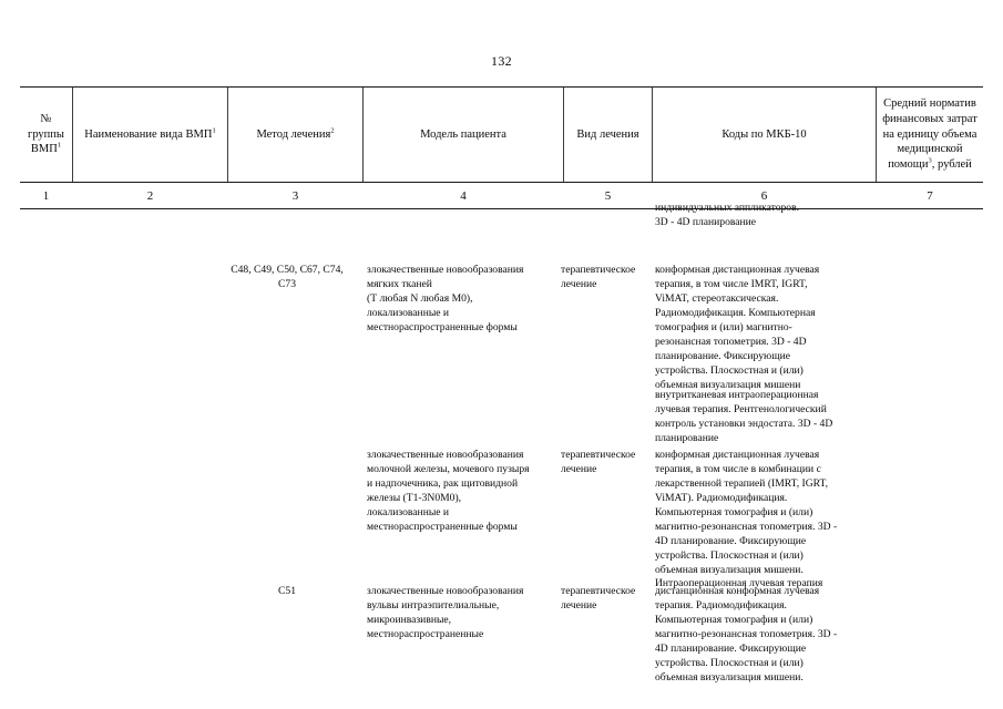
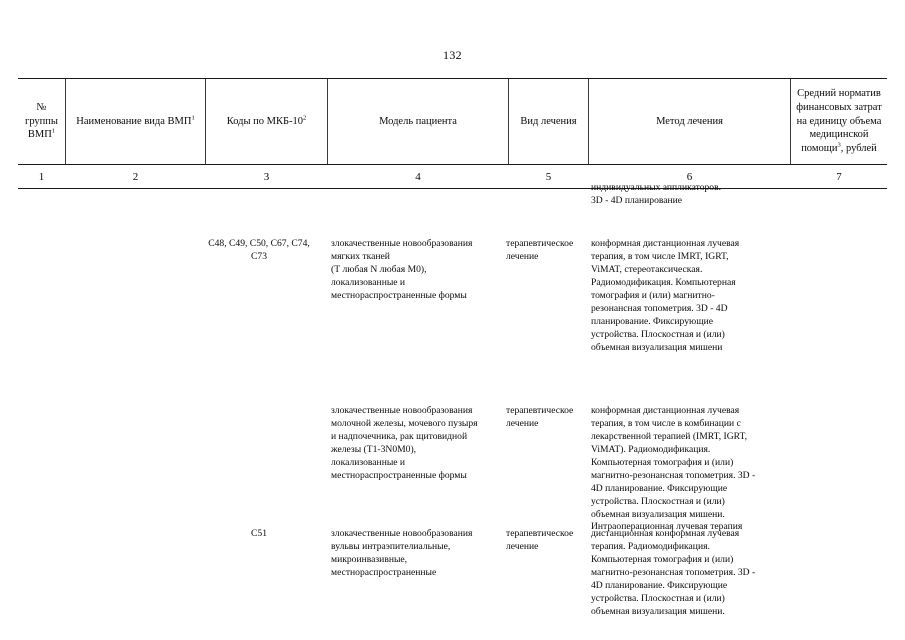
  132
  № группы ВМП
  Наименование вида ВМП
- Метод лечения
+ Коды по МКБ-10
  Модель пациента
  Вид лечения
- Коды по МКБ-10
+ Метод лечения
  Средний норматив финансовых затрат на единицу объема медицинской помощи , рублей
  1
  2
  3
  4
  5
  6
  7
  индивидуальных аппликаторов.
  3D - 4D планирование
  C48, C49, C50, C67, C74,
  C73
  злокачественные новообразования
  мягких тканей
  (Т любая N любая М0),
  локализованные и
  местнораспространенные формы
  терапевтическое
  лечение
  конформная дистанционная лучевая
  терапия, в том числе IMRT, IGRT,
  ViMAT, стереотаксическая.
  Радиомодификация. Компьютерная
  томография и (или) магнитно-
  резонансная топометрия. 3D - 4D
  планирование. Фиксирующие
  устройства. Плоскостная и (или)
  объемная визуализация мишени
- внутритканевая интраоперационная
- лучевая терапия. Рентгенологический
- контроль установки эндостата. 3D - 4D
- планирование
  злокачественные новообразования
  молочной железы, мочевого пузыря
  и надпочечника, рак щитовидной
  железы (Т1-3N0M0),
  локализованные и
  местнораспространенные формы
  терапевтическое
  лечение
  конформная дистанционная лучевая
  терапия, в том числе в комбинации с
  лекарственной терапией (IMRT, IGRT,
  ViMAT). Радиомодификация.
  Компьютерная томография и (или)
  магнитно-резонансная топометрия. 3D -
  4D планирование. Фиксирующие
  устройства. Плоскостная и (или)
  объемная визуализация мишени.
  Интраоперационная лучевая терапия
  C51
  злокачественные новообразования
  вульвы интраэпителиальные,
  микроинвазивные,
  местнораспространенные
  терапевтическое
  лечение
  дистанционная конформная лучевая
  терапия. Радиомодификация.
  Компьютерная томография и (или)
  магнитно-резонансная топометрия. 3D -
  4D планирование. Фиксирующие
  устройства. Плоскостная и (или)
  объемная визуализация мишени.
